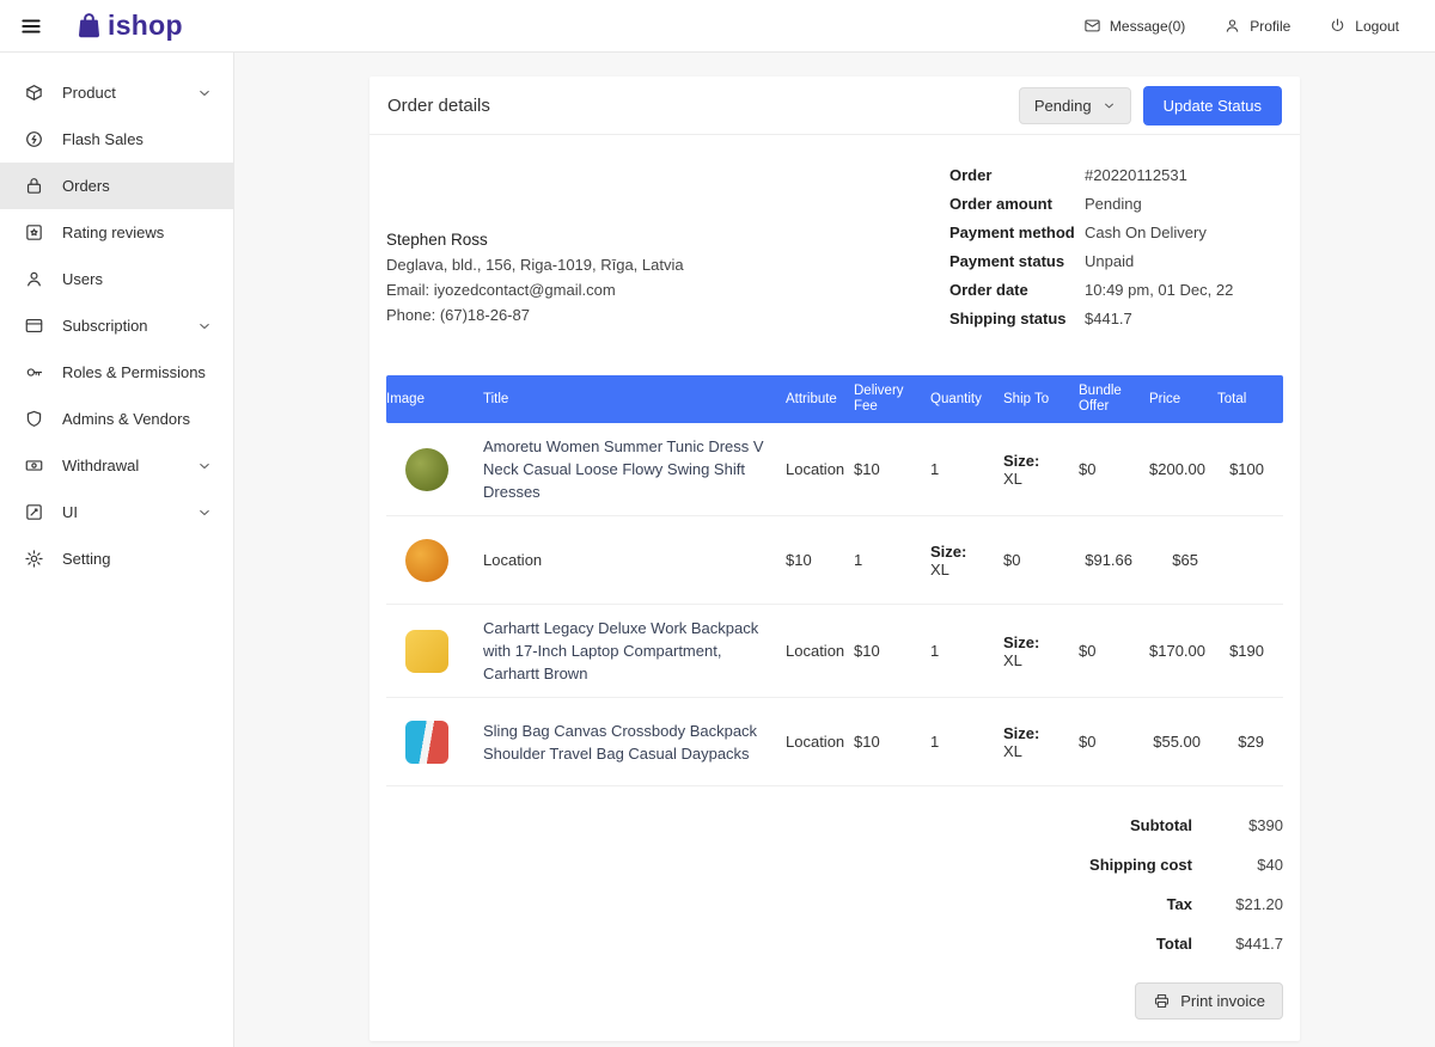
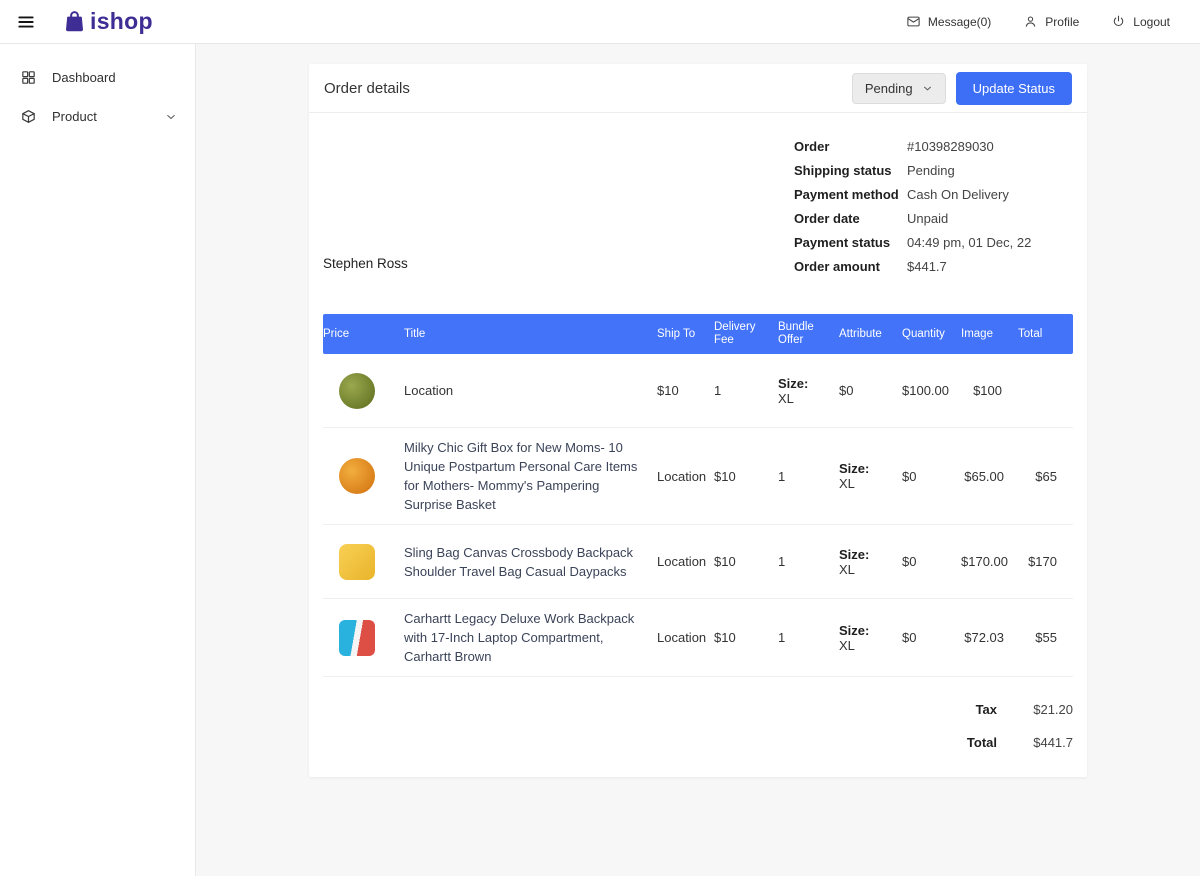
  ishop
  Message(0)
  Profile
  Logout
+ Dashboard
  Product
- Flash Sales
- Orders
- Rating reviews
- Users
- Subscription
- Roles & Permissions
- Admins & Vendors
- Withdrawal
- UI
- Setting
  Order details
  Pending
  Update Status
  Stephen Ross
- Deglava, bld., 156, Riga-1019, Rīga, Latvia
- Email: iyozedcontact@gmail.com
- Phone: (67)18-26-87
  Order
- #20220112531
+ #10398289030
- Order amount
+ Shipping status
  Pending
  Payment method
  Cash On Delivery
- Payment status
+ Order date
  Unpaid
- Order date
+ Payment status
- 10:49 pm, 01 Dec, 22
+ 04:49 pm, 01 Dec, 22
- Shipping status
+ Order amount
  $441.7
- Image
+ Price
  Title
- Attribute
+ Ship To
  Delivery Fee
- Quantity
+ Bundle Offer
- Ship To
+ Attribute
- Bundle Offer
+ Quantity
- Price
+ Image
  Total
- Amoretu Women Summer Tunic Dress V Neck Casual Loose Flowy Swing Shift Dresses
  Location
  $10
  1
  Size:
  XL
  $0
- $200.00
+ $100.00
  $100
+ Milky Chic Gift Box for New Moms- 10 Unique Postpartum Personal Care Items for Mothers- Mommy's Pampering Surprise Basket
  Location
  $10
  1
  Size:
  XL
  $0
- $91.66
+ $65.00
  $65
- Carhartt Legacy Deluxe Work Backpack with 17-Inch Laptop Compartment, Carhartt Brown
+ Sling Bag Canvas Crossbody Backpack Shoulder Travel Bag Casual Daypacks
  Location
  $10
  1
  Size:
  XL
  $0
  $170.00
- $190
+ $170
- Sling Bag Canvas Crossbody Backpack Shoulder Travel Bag Casual Daypacks
+ Carhartt Legacy Deluxe Work Backpack with 17-Inch Laptop Compartment, Carhartt Brown
  Location
  $10
  1
  Size:
  XL
  $0
- $55.00
+ $72.03
- $29
+ $55
- Subtotal
- $390
- Shipping cost
- $40
  Tax
  $21.20
  Total
  $441.7
- Print invoice
